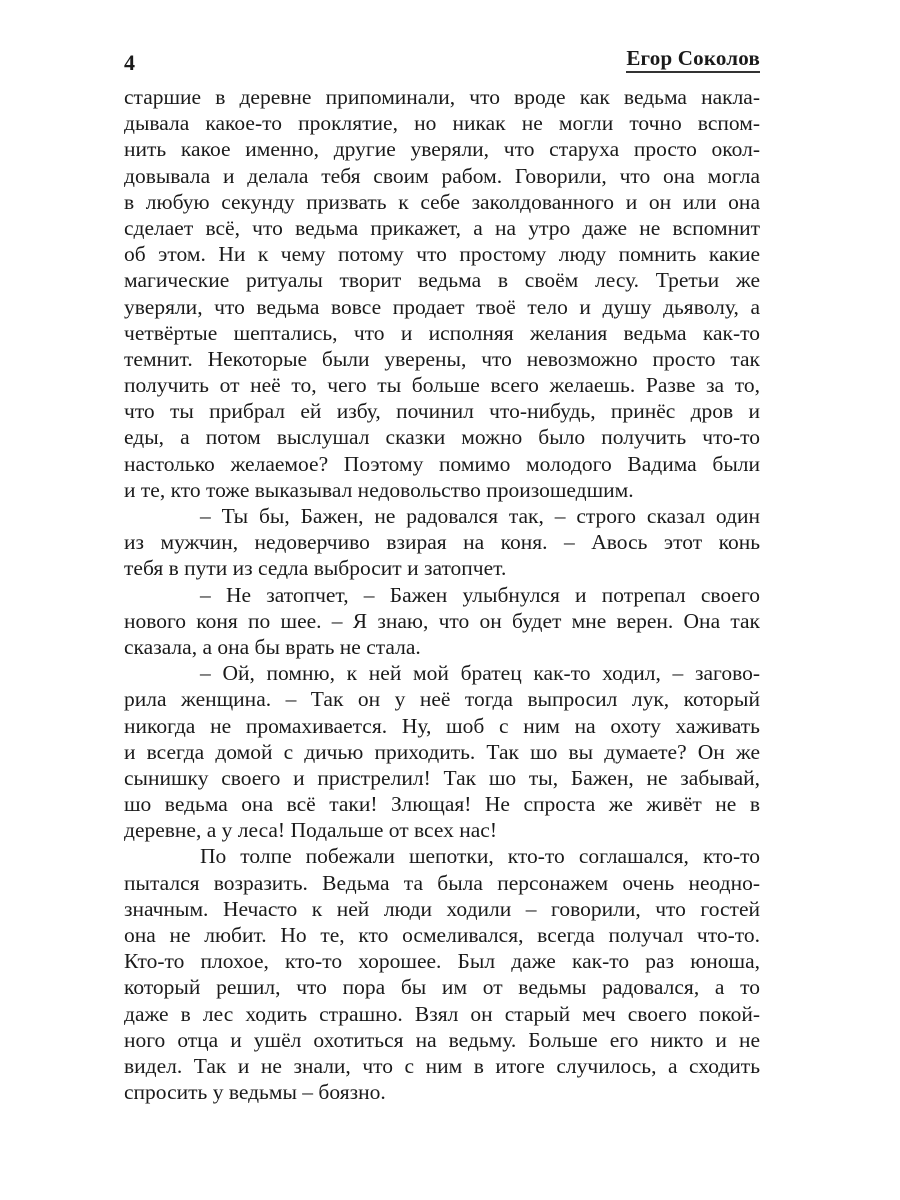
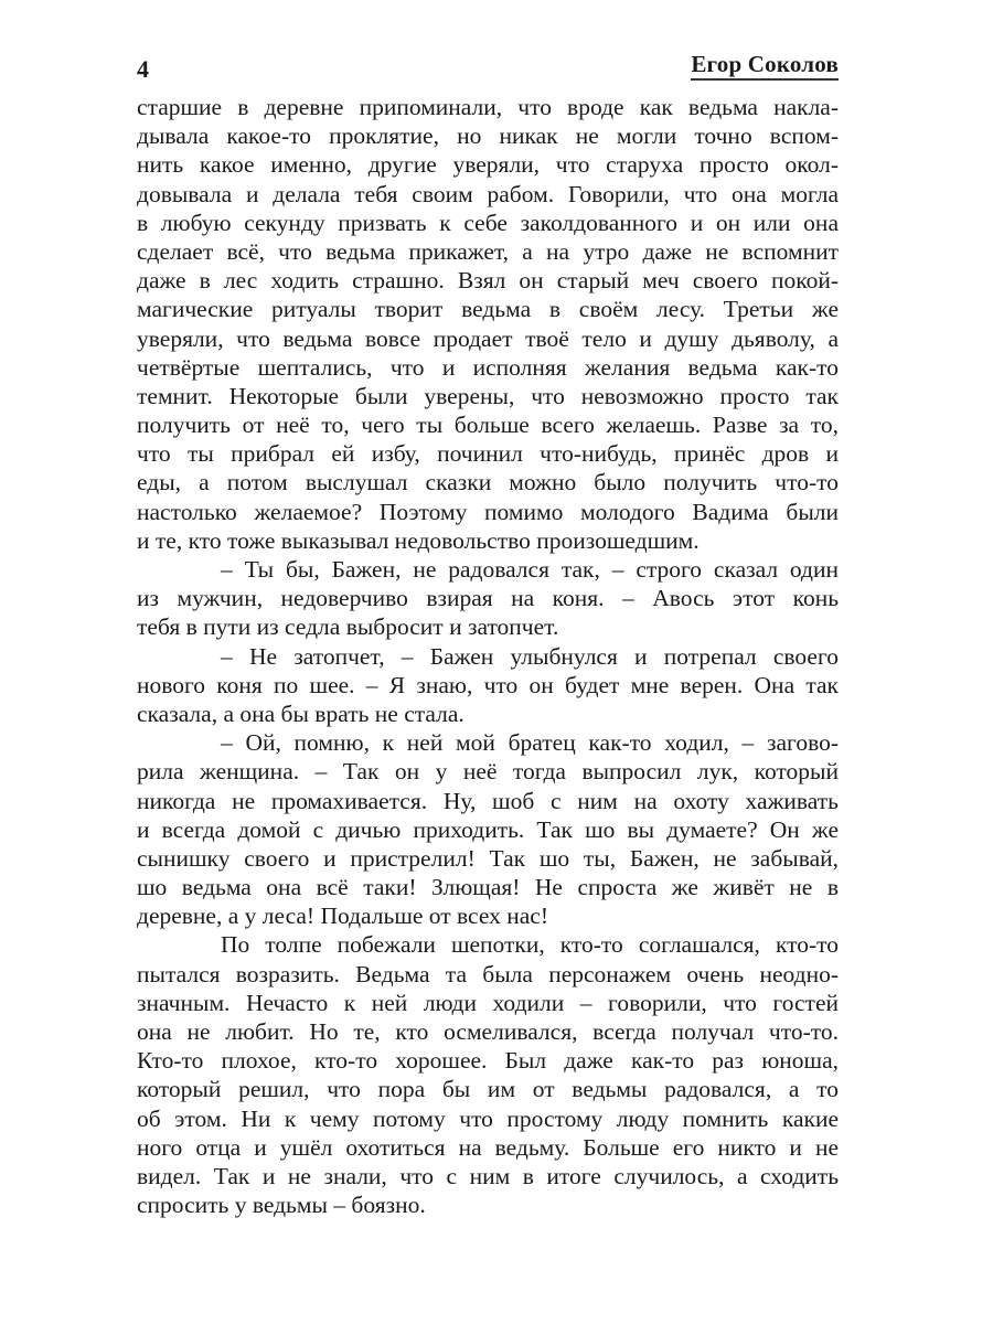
  4
  Егор Соколов
  старшие в деревне припоминали, что вроде как ведьма накла-
  дывала какое-то проклятие, но никак не могли точно вспом-
  нить какое именно, другие уверяли, что старуха просто окол-
  довывала и делала тебя своим рабом. Говорили, что она могла
  в любую секунду призвать к себе заколдованного и он или она
  сделает всё, что ведьма прикажет, а на утро даже не вспомнит
- об этом. Ни к чему потому что простому люду помнить какие
+ даже в лес ходить страшно. Взял он старый меч своего покой-
  магические ритуалы творит ведьма в своём лесу. Третьи же
  уверяли, что ведьма вовсе продает твоё тело и душу дьяволу, а
  четвёртые шептались, что и исполняя желания ведьма как-то
  темнит. Некоторые были уверены, что невозможно просто так
  получить от неё то, чего ты больше всего желаешь. Разве за то,
  что ты прибрал ей избу, починил что-нибудь, принёс дров и
  еды, а потом выслушал сказки можно было получить что-то
  настолько желаемое? Поэтому помимо молодого Вадима были
  и те, кто тоже выказывал недовольство произошедшим.
  – Ты бы, Бажен, не радовался так, – строго сказал один
  из мужчин, недоверчиво взирая на коня. – Авось этот конь
  тебя в пути из седла выбросит и затопчет.
  – Не затопчет, – Бажен улыбнулся и потрепал своего
  нового коня по шее. – Я знаю, что он будет мне верен. Она так
  сказала, а она бы врать не стала.
  – Ой, помню, к ней мой братец как-то ходил, – загово-
  рила женщина. – Так он у неё тогда выпросил лук, который
  никогда не промахивается. Ну, шоб с ним на охоту хаживать
  и всегда домой с дичью приходить. Так шо вы думаете? Он же
  сынишку своего и пристрелил! Так шо ты, Бажен, не забывай,
  шо ведьма она всё таки! Злющая! Не спроста же живёт не в
  деревне, а у леса! Подальше от всех нас!
  По толпе побежали шепотки, кто-то соглашался, кто-то
  пытался возразить. Ведьма та была персонажем очень неодно-
  значным. Нечасто к ней люди ходили – говорили, что гостей
  она не любит. Но те, кто осмеливался, всегда получал что-то.
  Кто-то плохое, кто-то хорошее. Был даже как-то раз юноша,
  который решил, что пора бы им от ведьмы радовался, а то
- даже в лес ходить страшно. Взял он старый меч своего покой-
+ об этом. Ни к чему потому что простому люду помнить какие
  ного отца и ушёл охотиться на ведьму. Больше его никто и не
  видел. Так и не знали, что с ним в итоге случилось, а сходить
  спросить у ведьмы – боязно.
